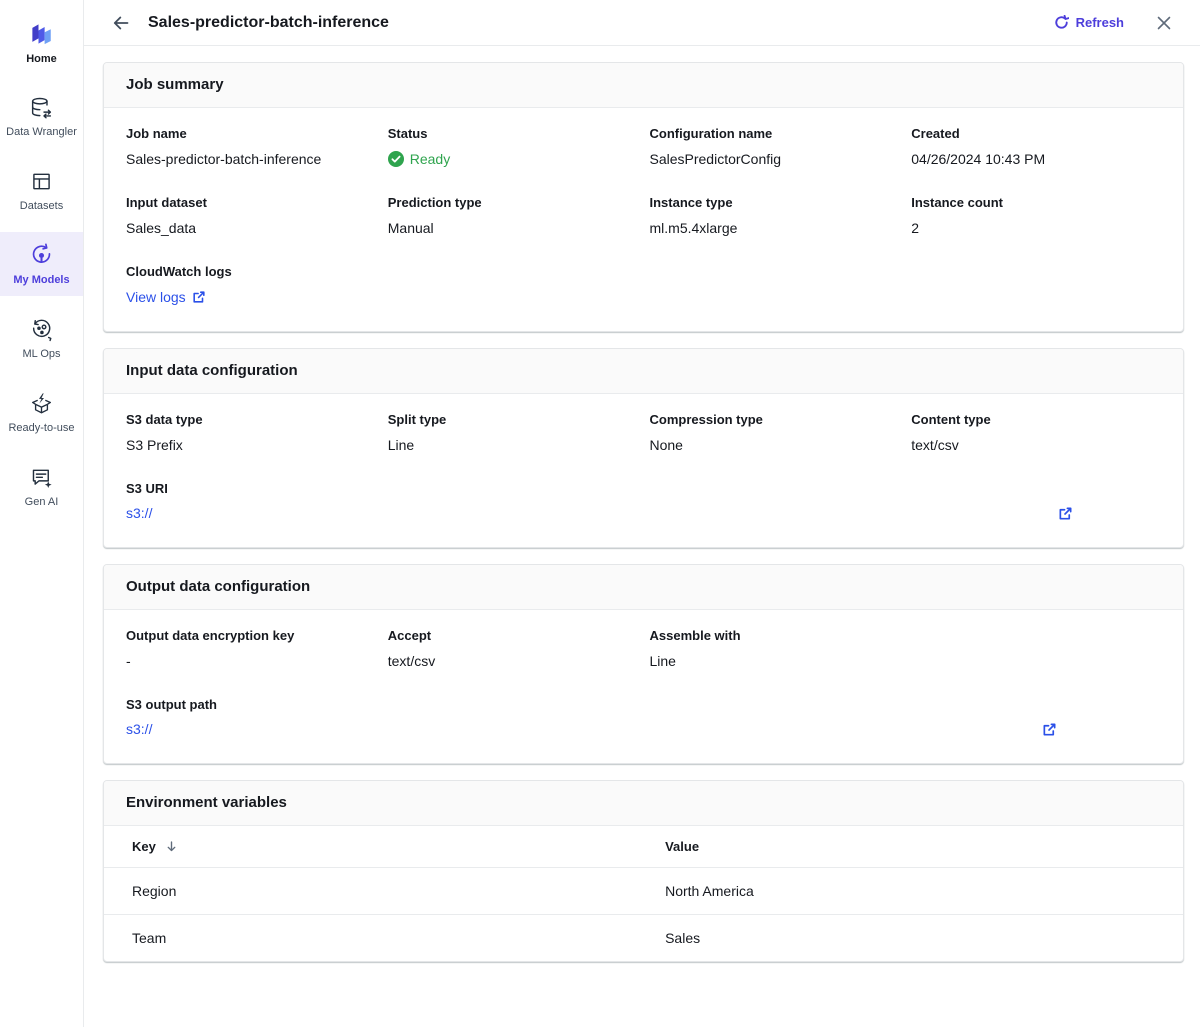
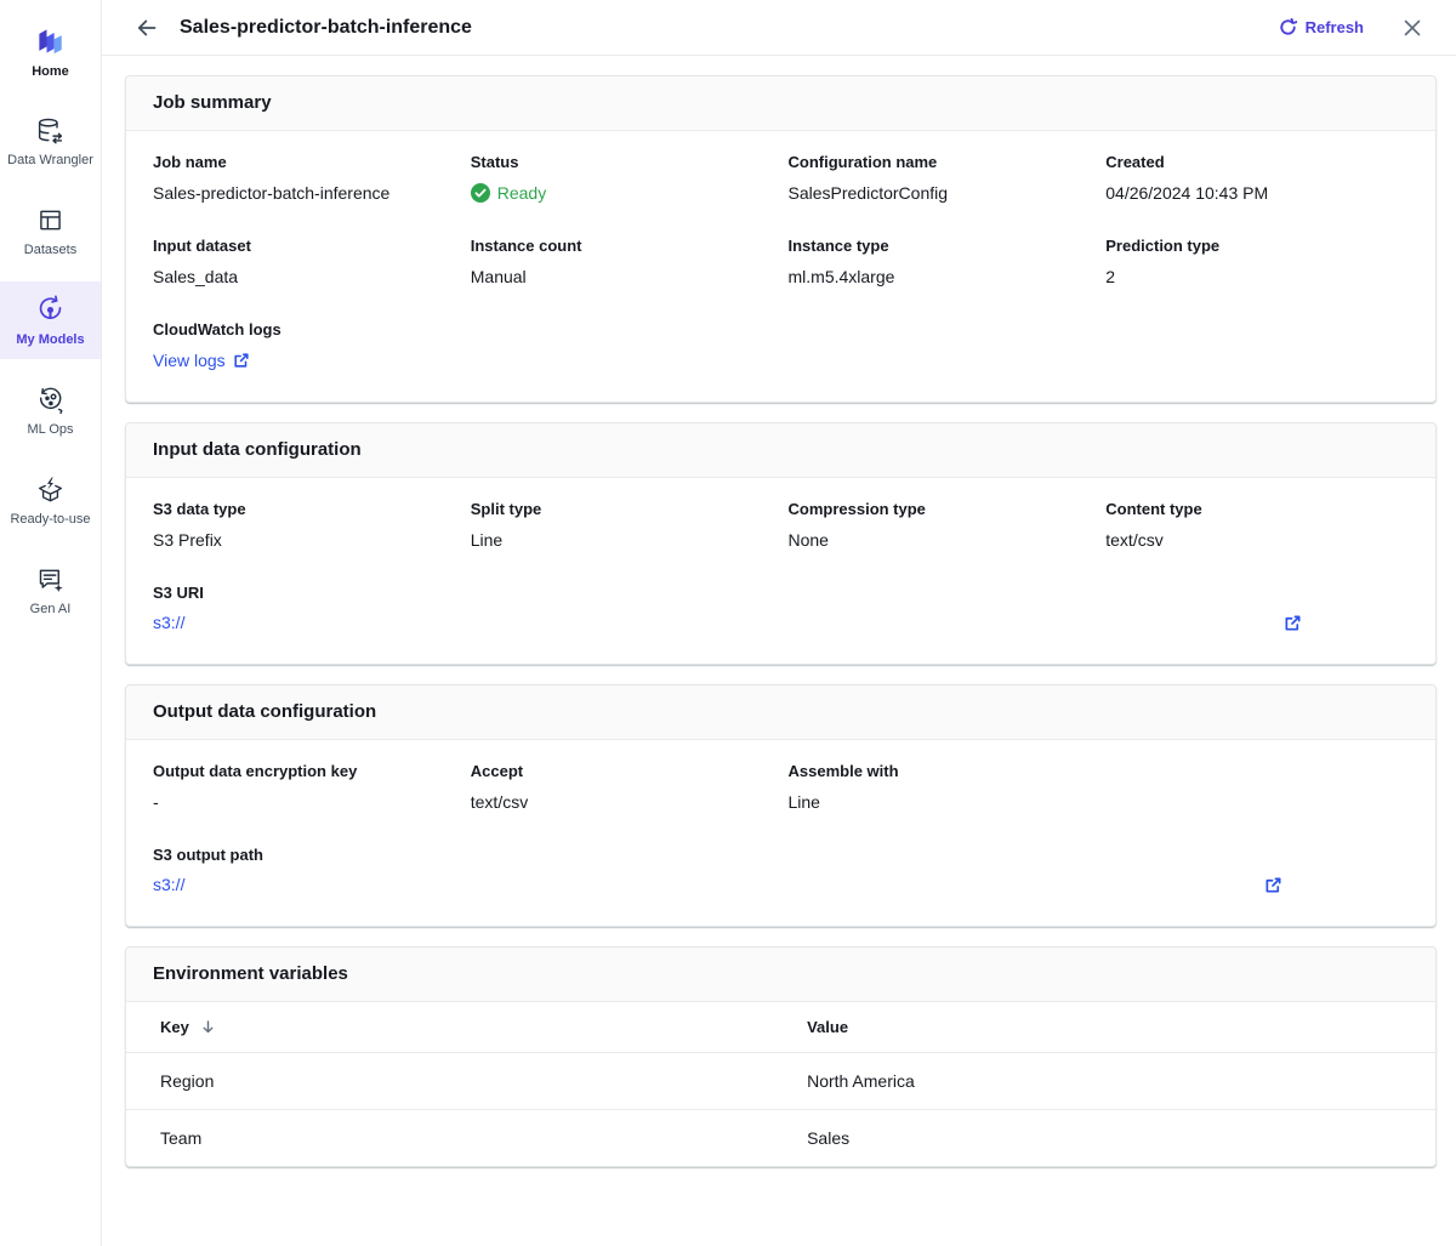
  Home
  Data Wrangler
  Datasets
  My Models
  ML Ops
  Ready-to-use
  Gen AI
  Sales-predictor-batch-inference
  Refresh
  Job summary
  Job name
  Sales-predictor-batch-inference
  Status
  Ready
  Configuration name
  SalesPredictorConfig
  Created
  04/26/2024 10:43 PM
  Input dataset
  Sales_data
- Prediction type
+ Instance count
  Manual
  Instance type
  ml.m5.4xlarge
- Instance count
+ Prediction type
  2
  CloudWatch logs
  View logs
  Input data configuration
  S3 data type
  S3 Prefix
  Split type
  Line
  Compression type
  None
  Content type
  text/csv
  S3 URI
  s3://
  Output data configuration
  Output data encryption key
  -
  Accept
  text/csv
  Assemble with
  Line
  S3 output path
  s3://
  Environment variables
  Key	Value
  Region	North America
  Team	Sales
